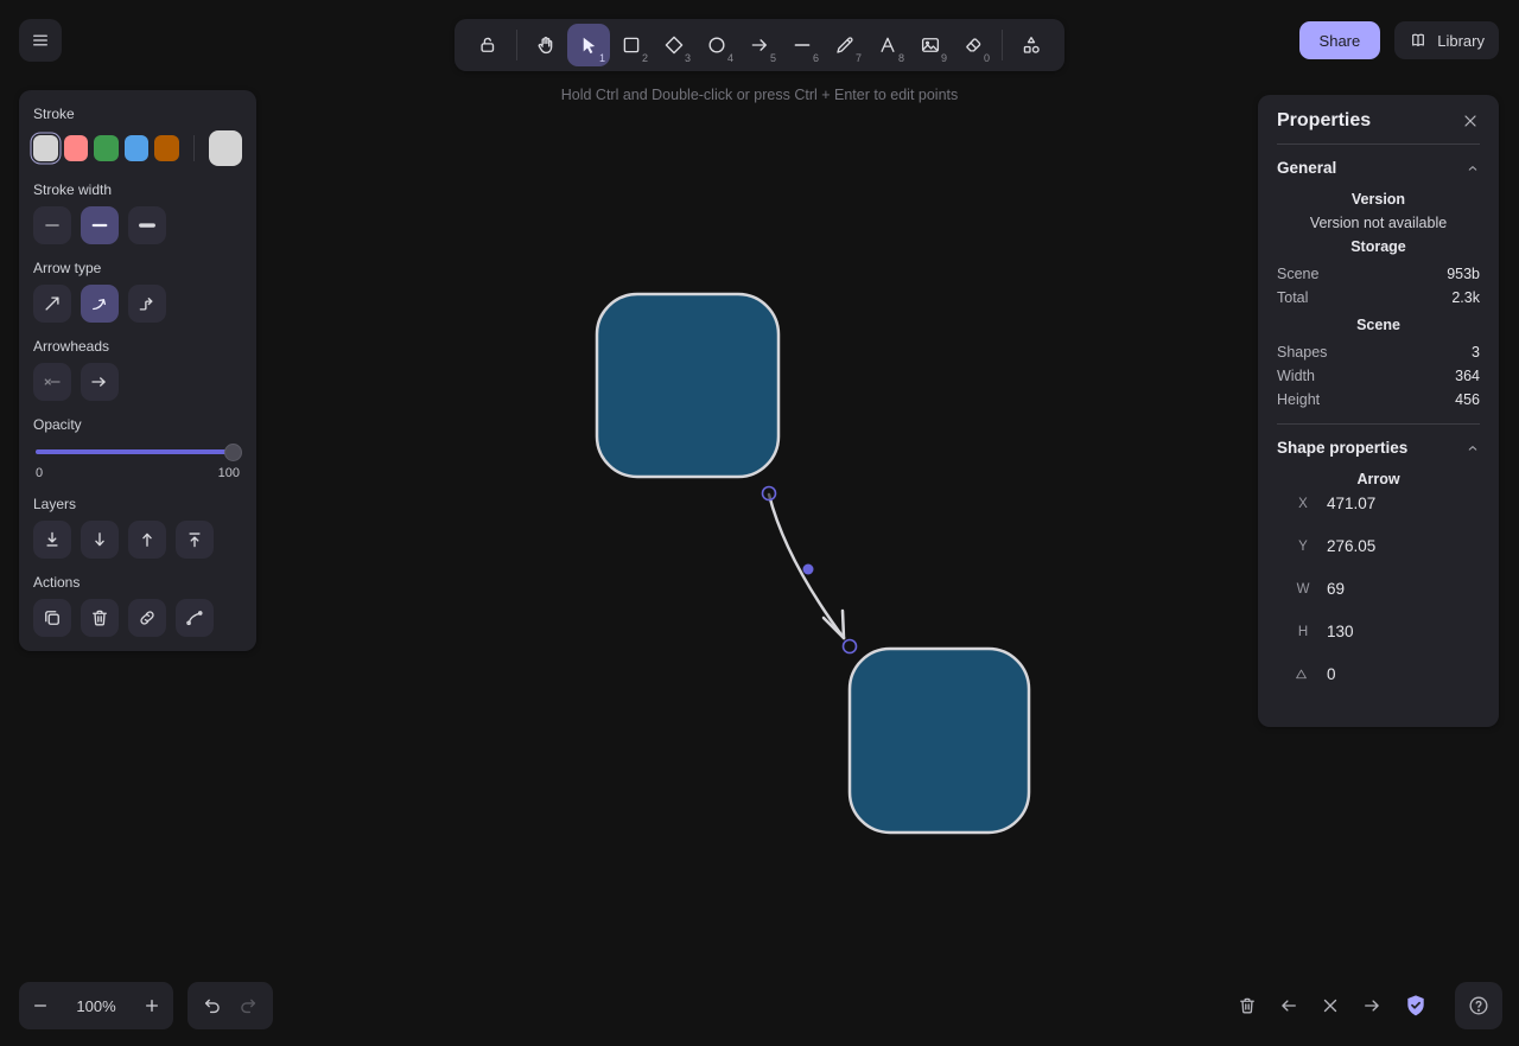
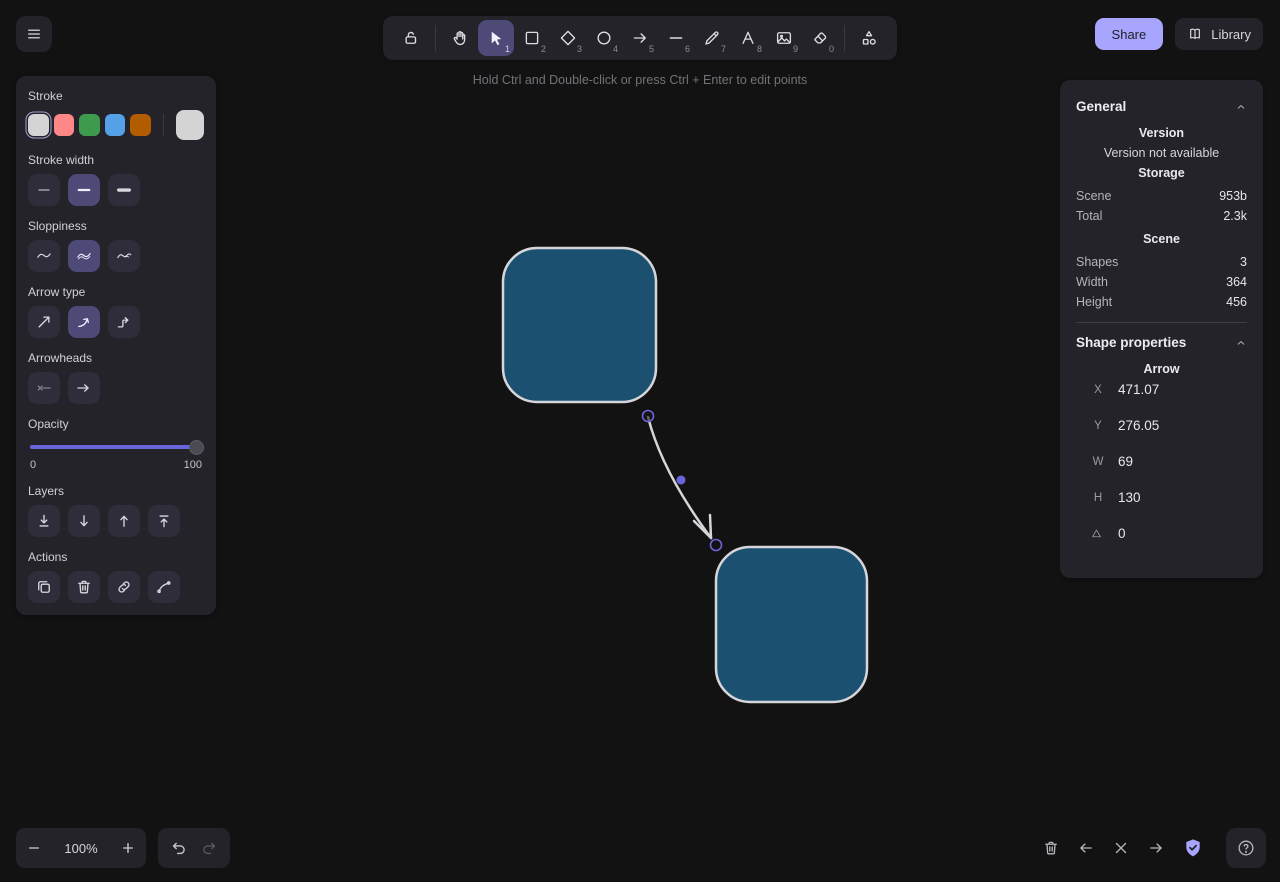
  Hold Ctrl and Double-click or press Ctrl + Enter to edit points
  1
  2
  3
  4
  5
  6
  7
  8
  9
  0
  Share
  Library
  Stroke
  Stroke width
+ Sloppiness
  Arrow type
  Arrowheads
  Opacity
  0
  100
  Layers
  Actions
- Properties
  General
  Version
  Version not available
  Storage
  Scene
  953b
  Total
  2.3k
  Scene
  Shapes
  3
  Width
  364
  Height
  456
  Shape properties
  Arrow
  X
  471.07
  Y
  276.05
  W
  69
  H
  130
  0
  100%
